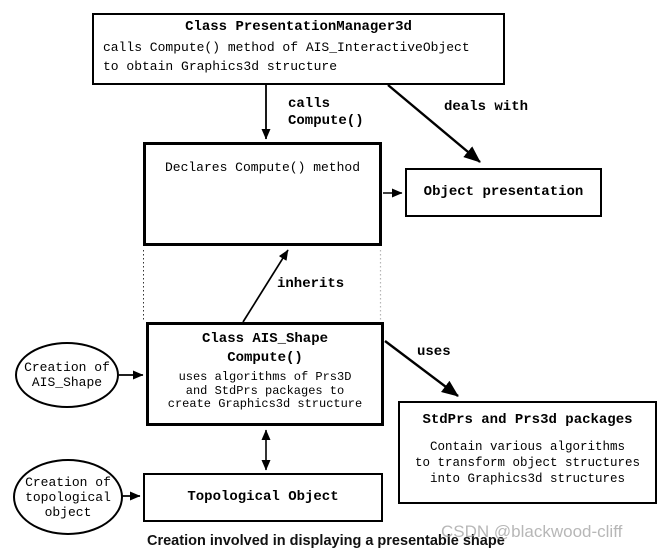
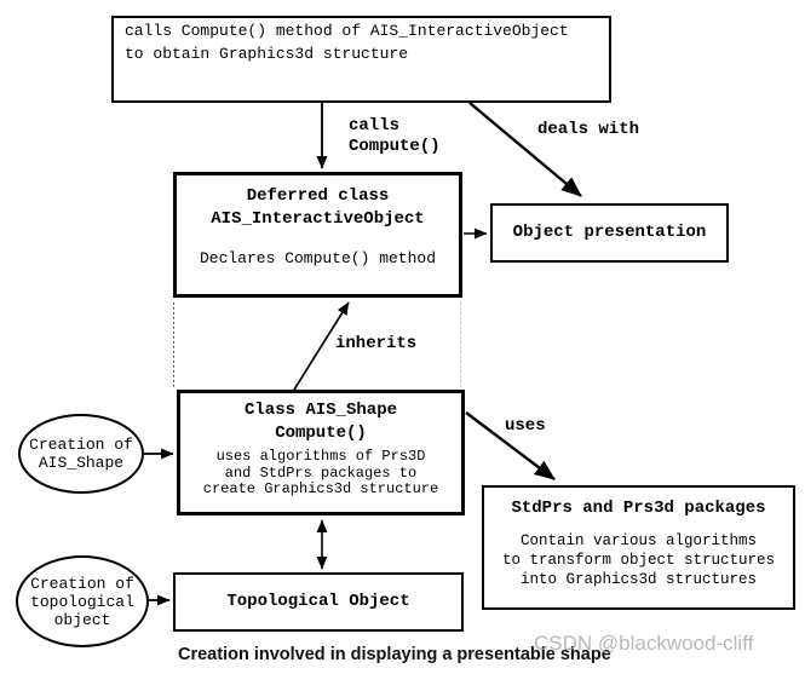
- Class PresentationManager3d
  calls Compute() method of AIS_InteractiveObject
  to obtain Graphics3d structure
  calls
  Compute()
  deals with
+ Deferred class
+ AIS_InteractiveObject
  Declares Compute() method
  Object presentation
  inherits
  Class AIS_Shape
  Compute()
  uses algorithms of Prs3D
  and StdPrs packages to
  create Graphics3d structure
  uses
  Creation of
  AIS_Shape
  StdPrs and Prs3d packages
  Contain various algorithms
  to transform object structures
  into Graphics3d structures
  Creation of
  topological
  object
  Topological Object
  Creation involved in displaying a presentable shape
  CSDN @blackwood-cliff
